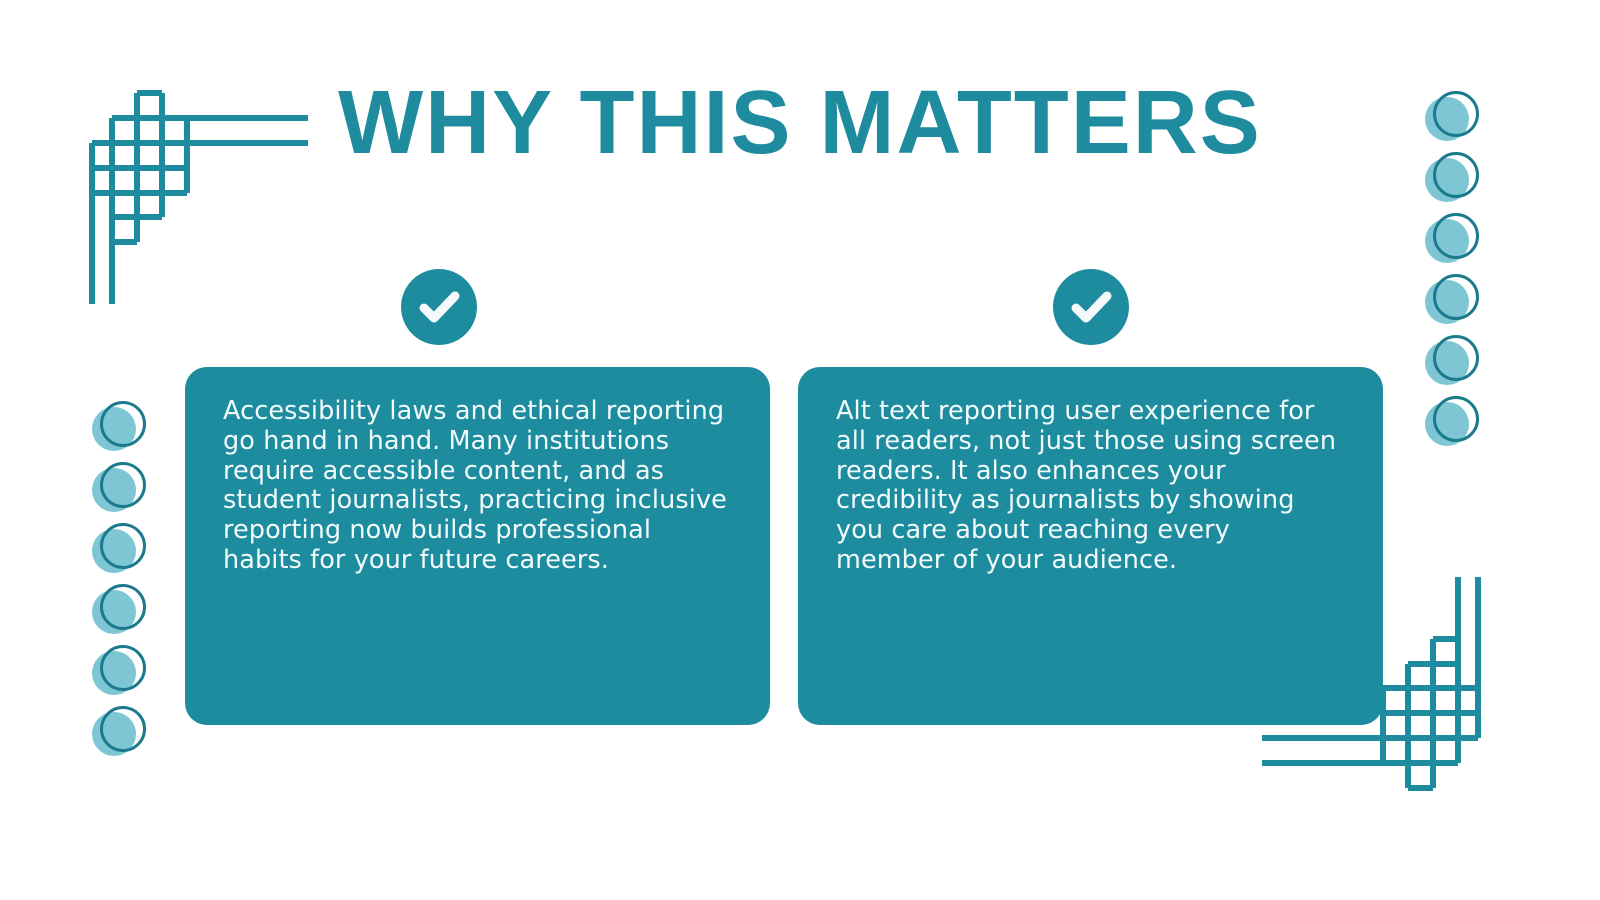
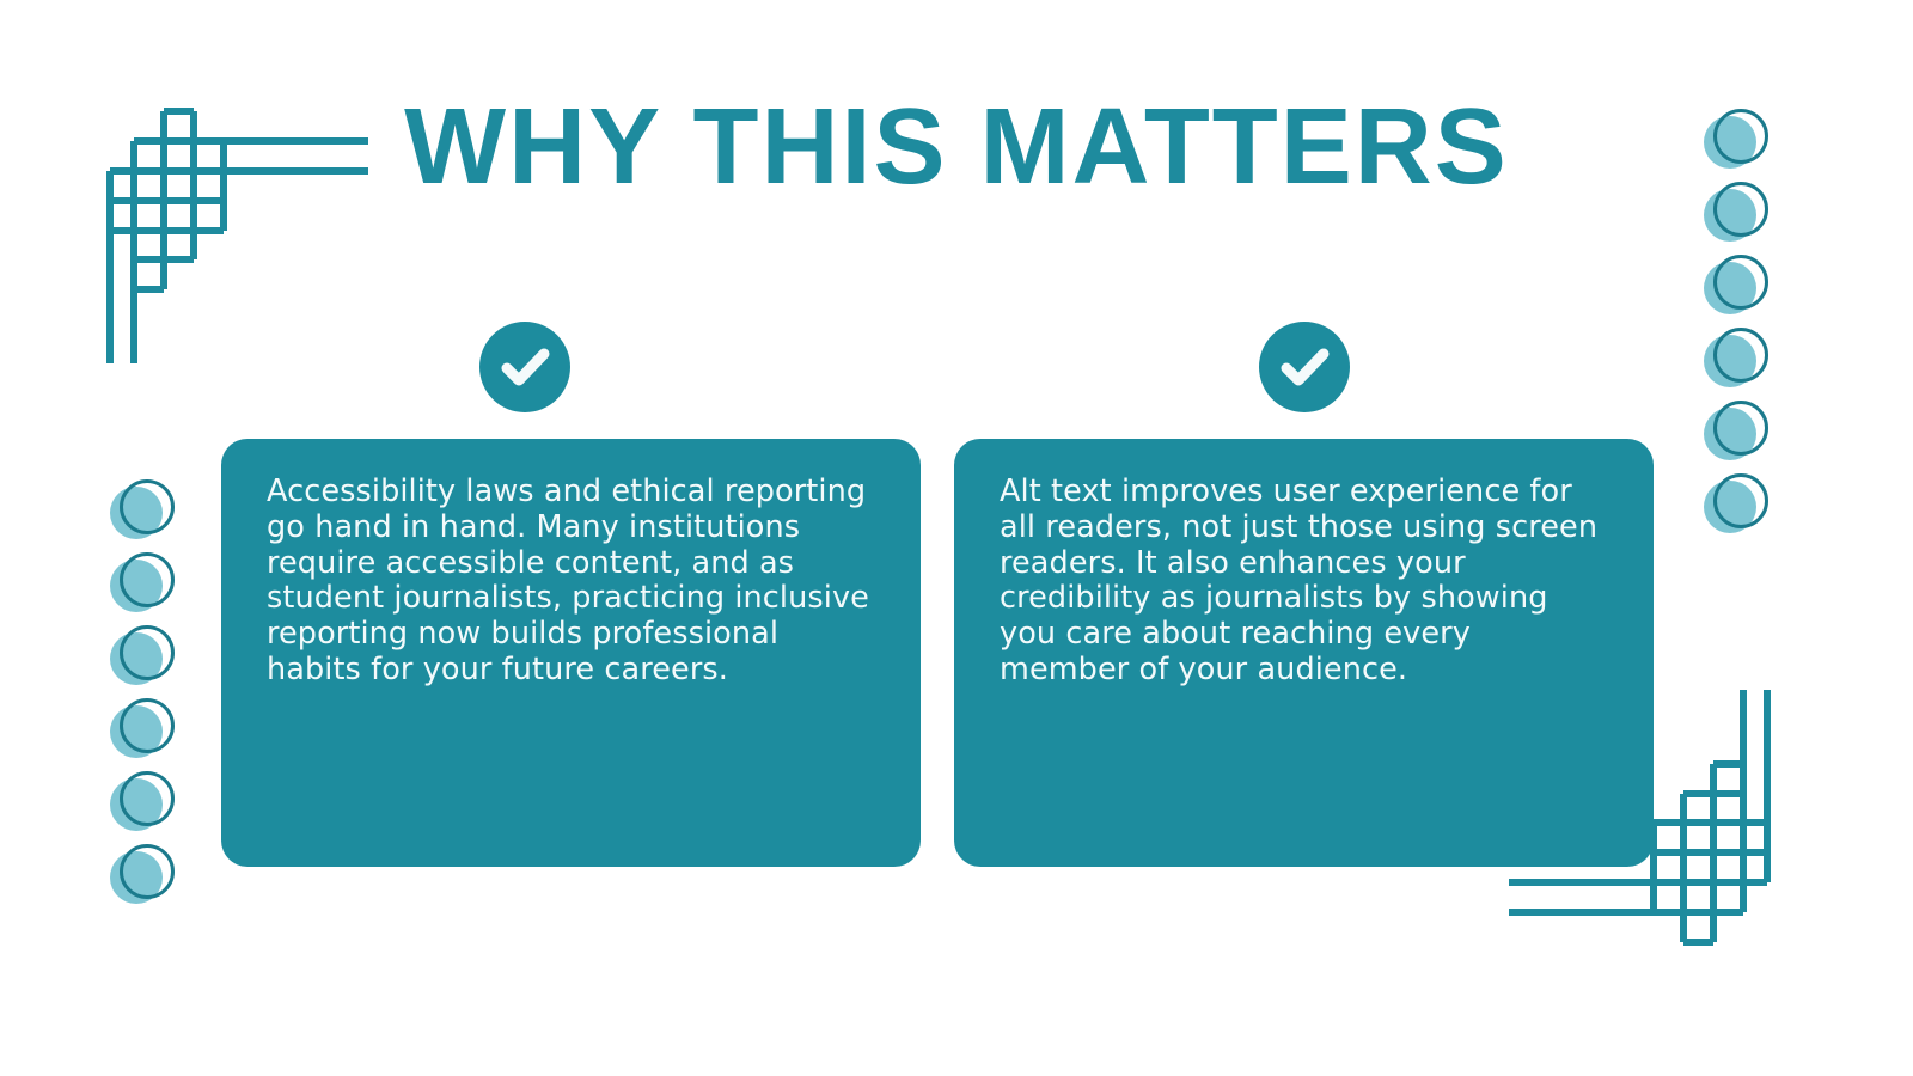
  WHY THIS MATTERS
  Accessibility laws and ethical reporting go hand in hand. Many institutions require accessible content, and as student journalists, practicing inclusive reporting now builds professional habits for your future careers.
- Alt text reporting user experience for all readers, not just those using screen readers. It also enhances your credibility as journalists by showing you care about reaching every member of your audience.
+ Alt text improves user experience for all readers, not just those using screen readers. It also enhances your credibility as journalists by showing you care about reaching every member of your audience.
